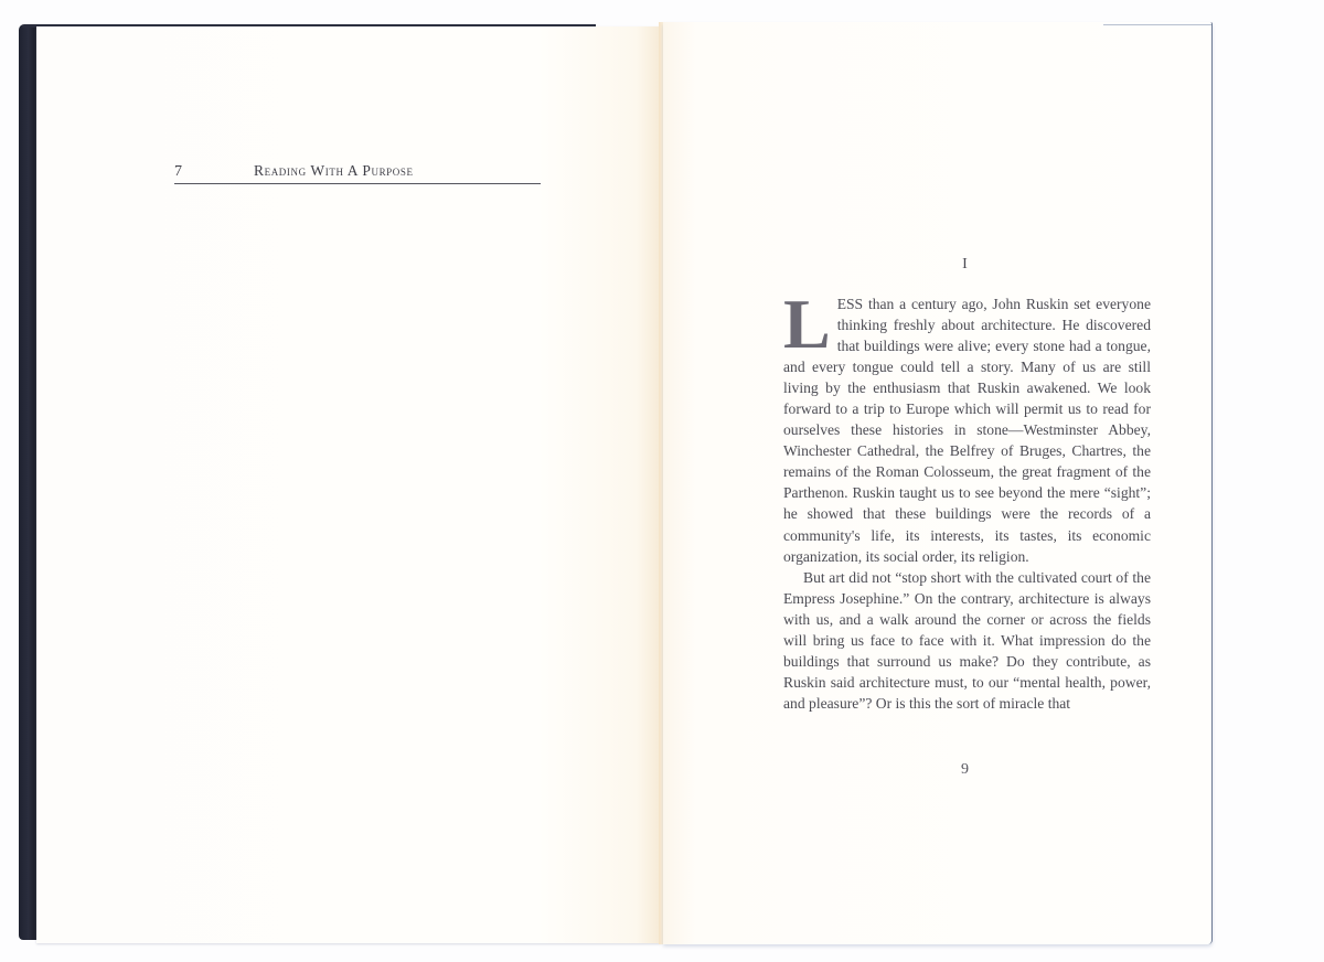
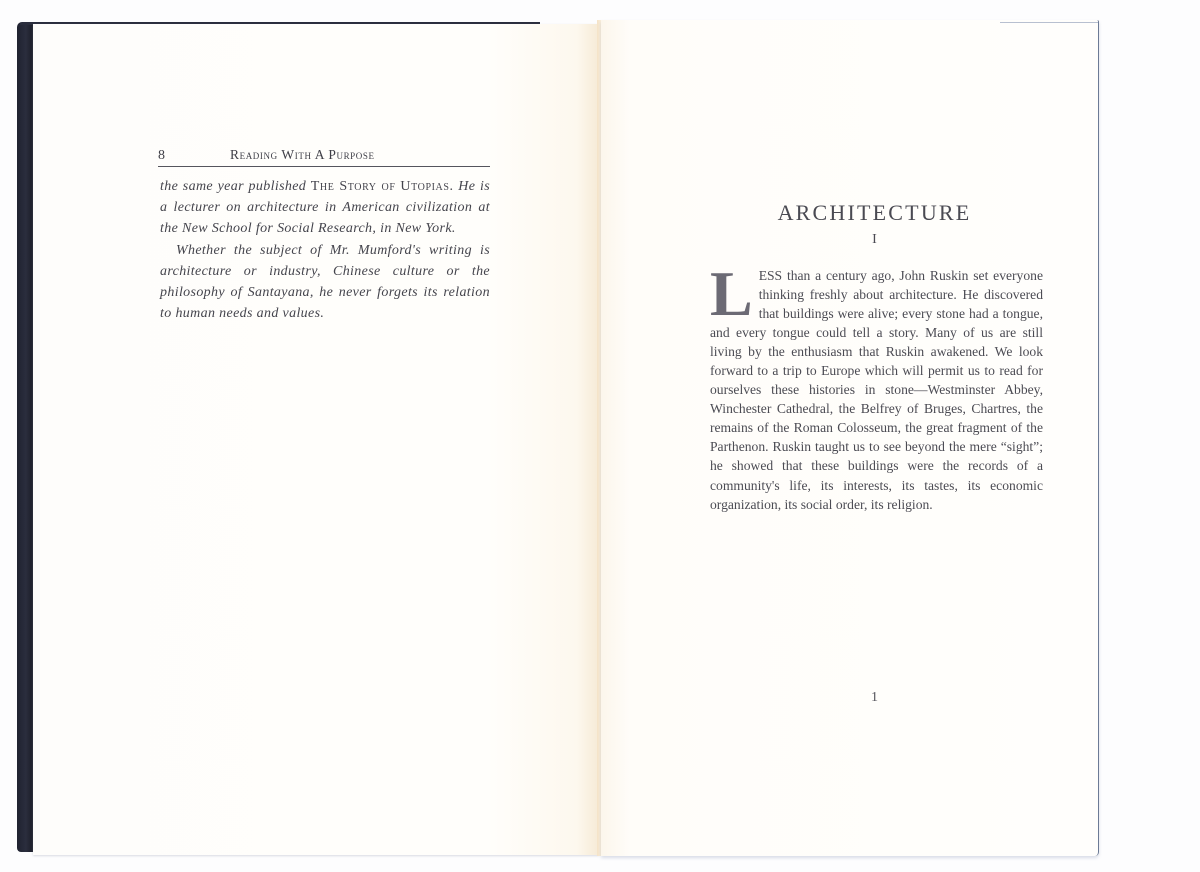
- 7
+ 8
  Reading With A Purpose
+ the same year published The Story of Utopias. He is a lecturer on architecture in American civilization at the New School for Social Research, in New York.
+ Whether the subject of Mr. Mumford's writing is architecture or industry, Chinese culture or the philosophy of Santayana, he never forgets its relation to human needs and values.
+ ARCHITECTURE
  I
  L
  ESS than a century ago, John Ruskin set everyone thinking freshly about architecture. He discovered that buildings were alive; every stone had a tongue, and every tongue could tell a story. Many of us are still living by the enthusiasm that Ruskin awakened. We look forward to a trip to Europe which will permit us to read for ourselves these histories in stone—Westminster Abbey, Winchester Cathedral, the Belfrey of Bruges, Chartres, the remains of the Roman Colosseum, the great fragment of the Parthenon. Ruskin taught us to see beyond the mere “sight”; he showed that these buildings were the records of a community's life, its interests, its tastes, its economic organization, its social order, its religion.
- But art did not “stop short with the cultivated court of the Empress Josephine.” On the contrary, architecture is always with us, and a walk around the corner or across the fields will bring us face to face with it. What impression do the buildings that surround us make? Do they contribute, as Ruskin said architecture must, to our “mental health, power, and pleasure”? Or is this the sort of miracle that
- 9
+ 1
